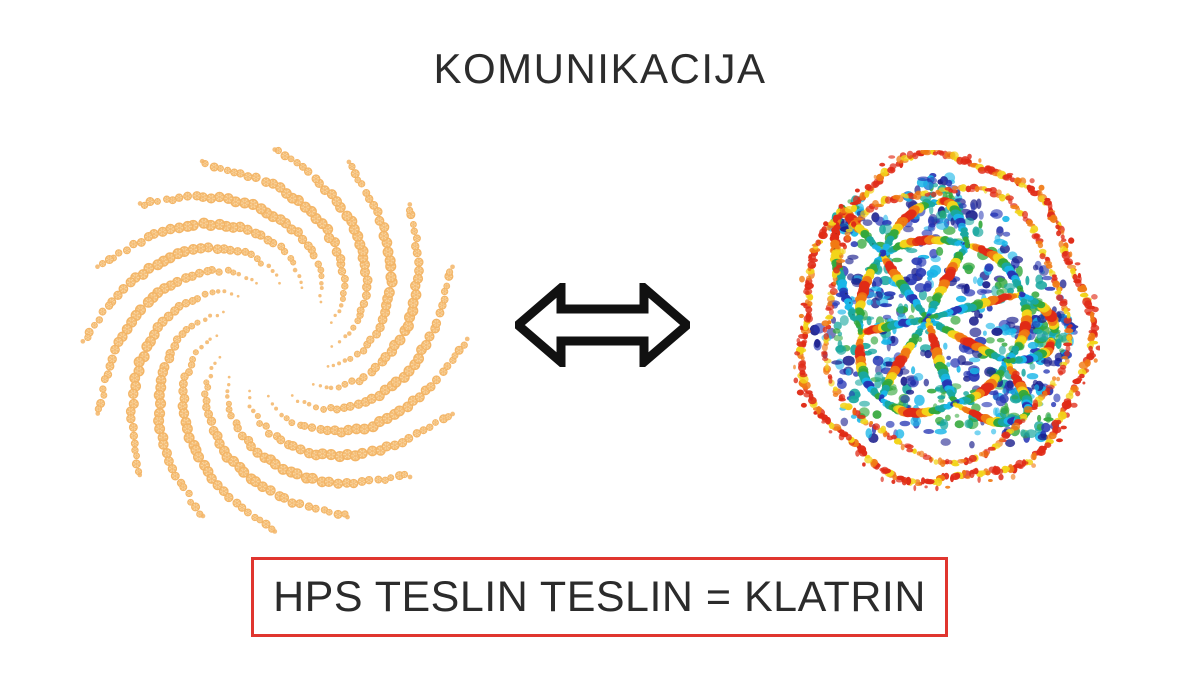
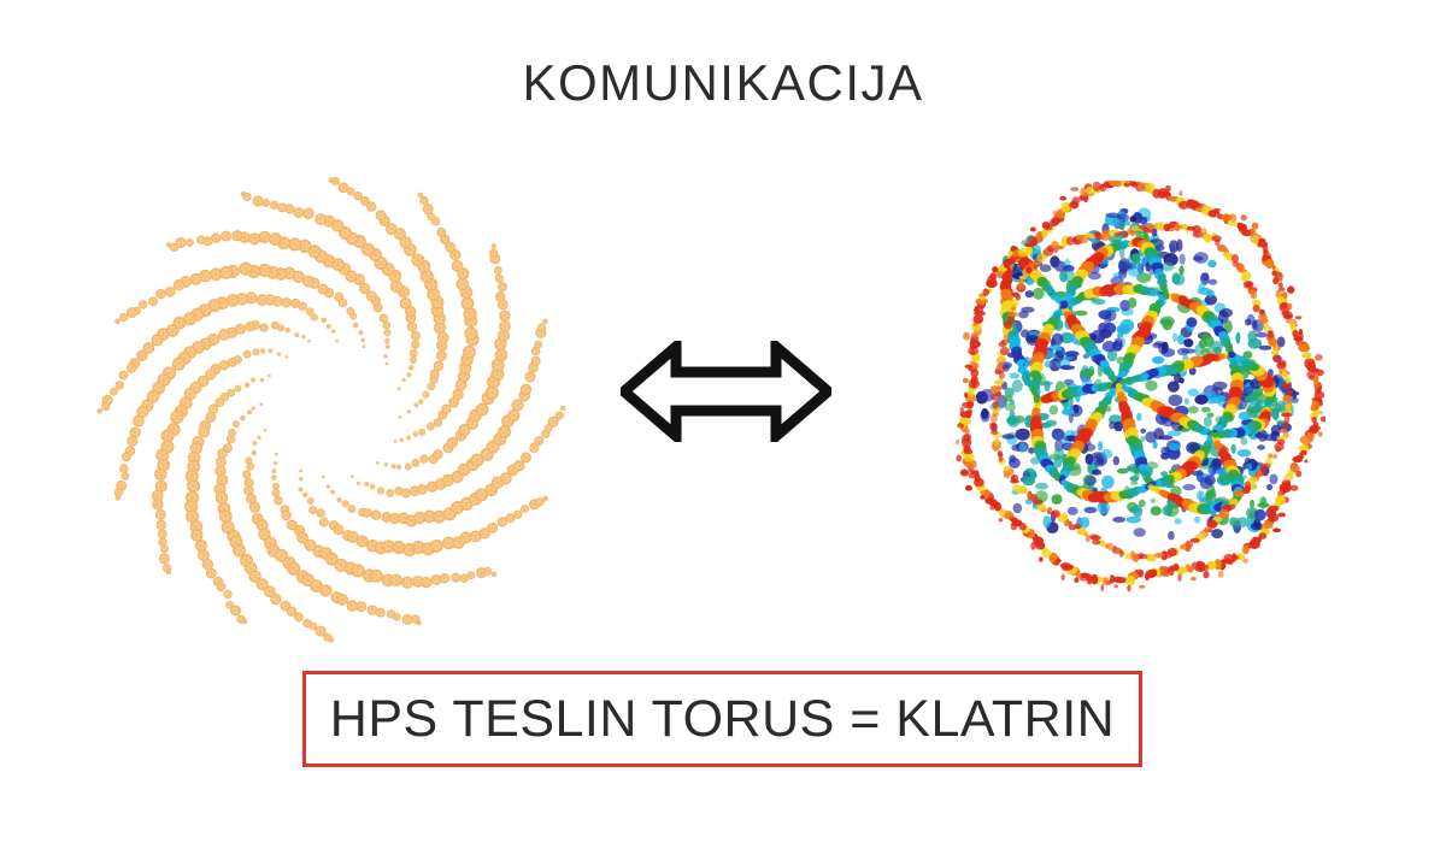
  KOMUNIKACIJA
- HPS TESLIN TESLIN = KLATRIN
+ HPS TESLIN TORUS = KLATRIN
